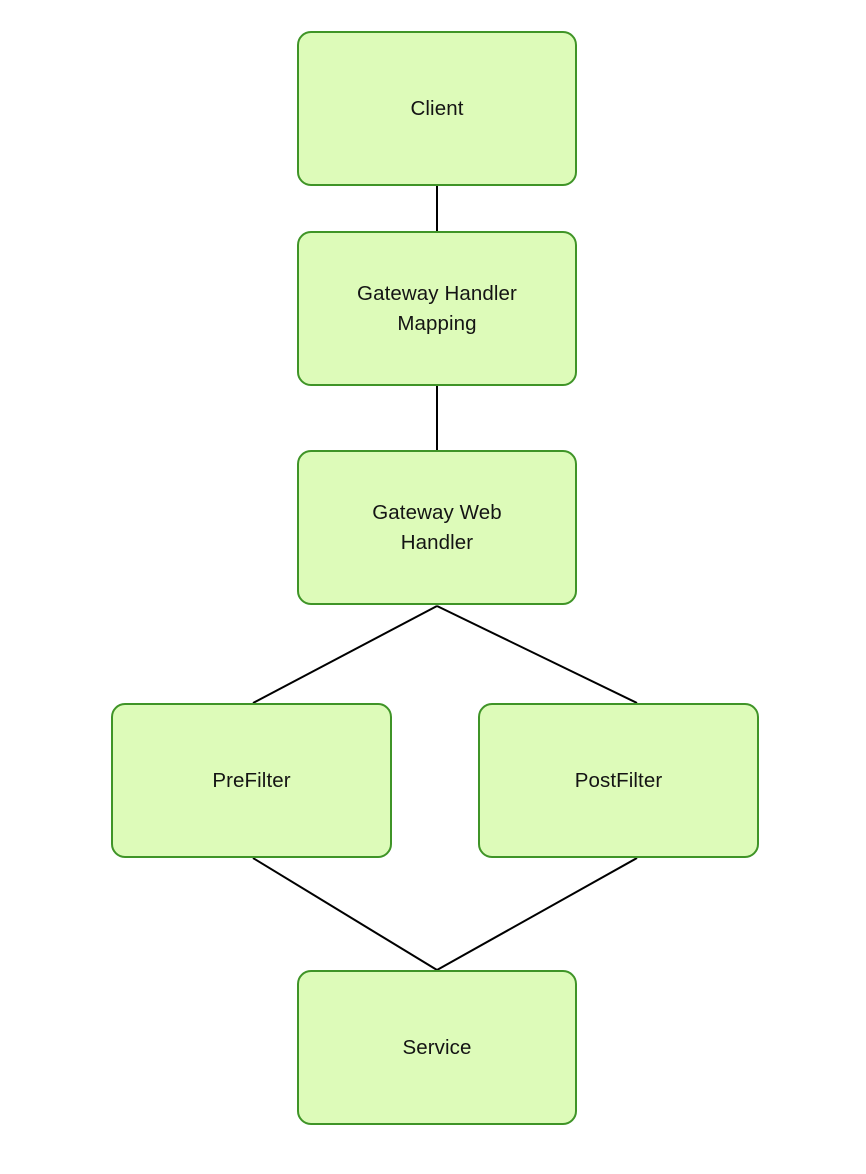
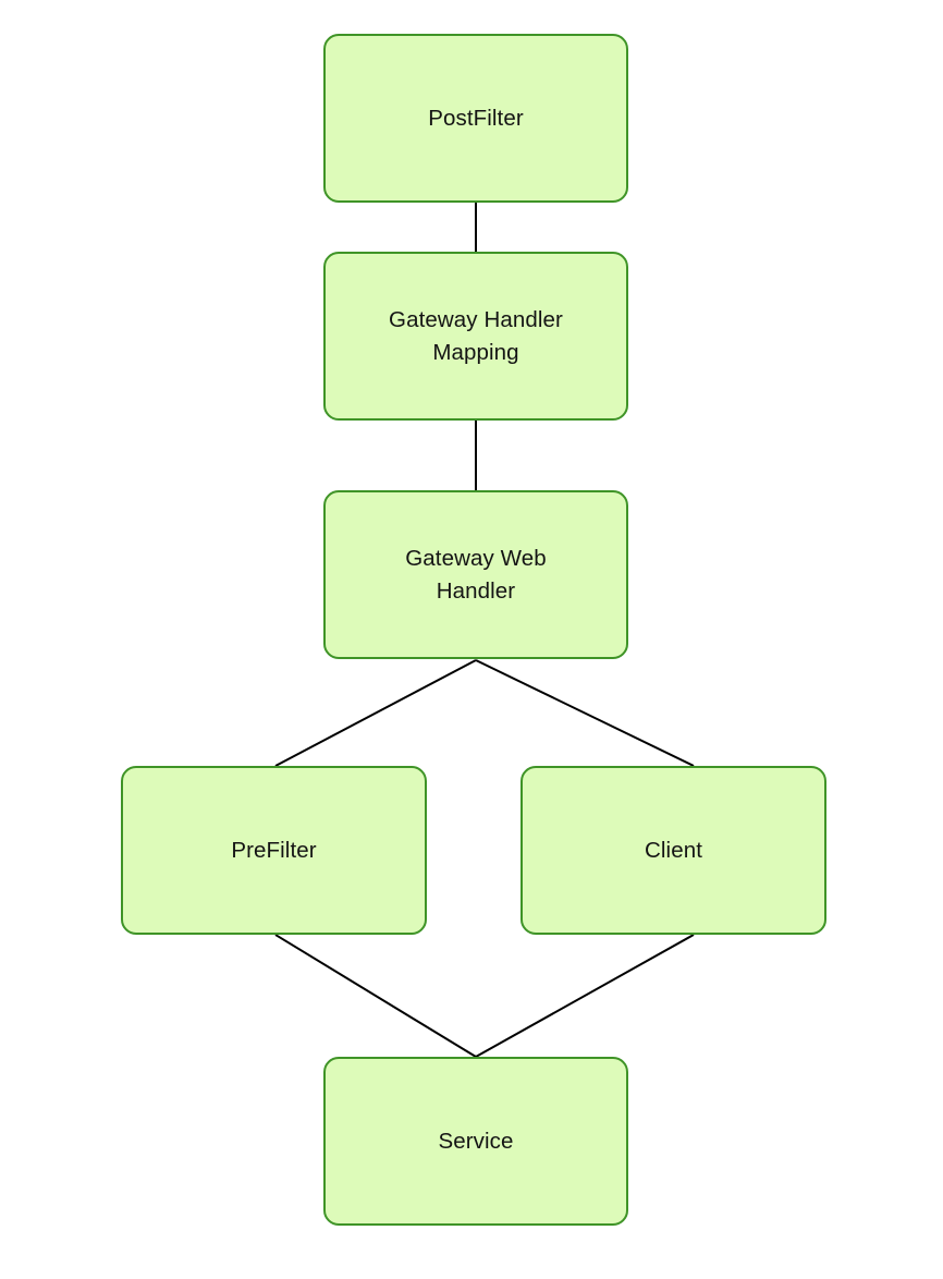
- Client
+ PostFilter
  Gateway Handler
  Mapping
  Gateway Web
  Handler
  PreFilter
- PostFilter
+ Client
  Service
